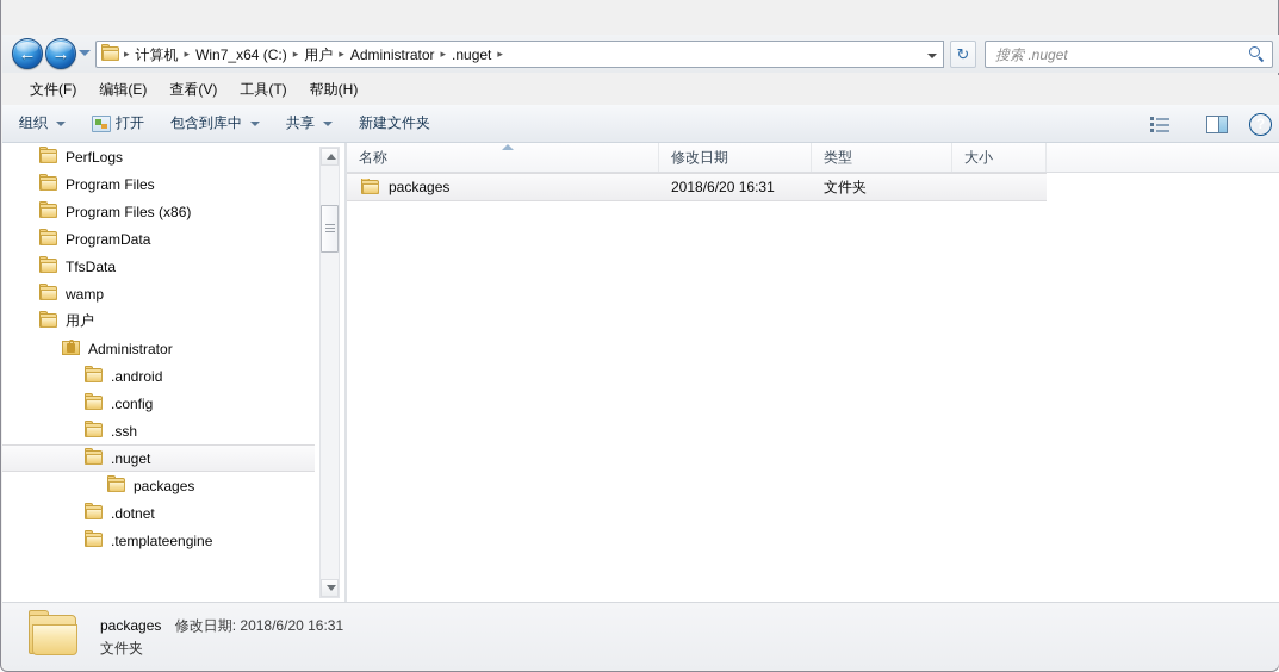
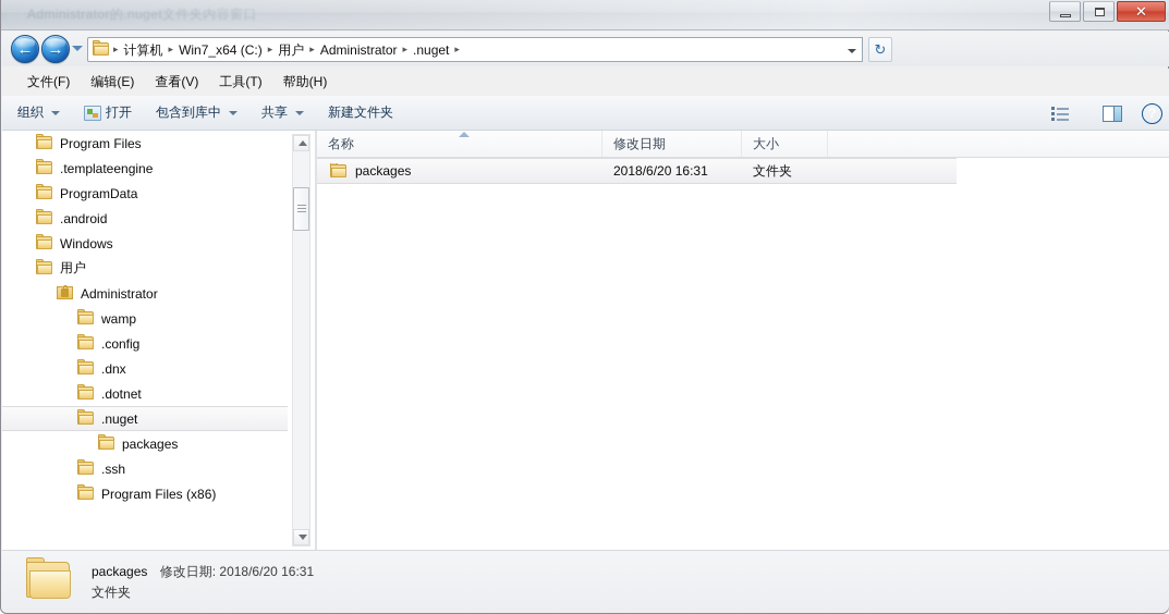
+ ✕
  ←
  →
  ▸
  计算机
  ▸
  Win7_x64 (C:)
  ▸
  用户
  ▸
  Administrator
  ▸
  .nuget
  ▸
  ↻
- 搜索 .nuget
  文件(F)
  编辑(E)
  查看(V)
  工具(T)
  帮助(H)
  组织
  打开
  包含到库中
  共享
  新建文件夹
  ?
- PerfLogs
  Program Files
- Program Files (x86)
+ .templateengine
  ProgramData
- TfsData
- wamp
+ .android
+ Windows
  用户
  Administrator
- .android
+ wamp
  .config
+ .dnx
- .ssh
+ .dotnet
  .nuget
  packages
- .dotnet
+ .ssh
- .templateengine
+ Program Files (x86)
  名称
  修改日期
- 类型
  大小
  packages
  2018/6/20 16:31
  文件夹
  packages 修改日期: 2018/6/20 16:31
  文件夹
